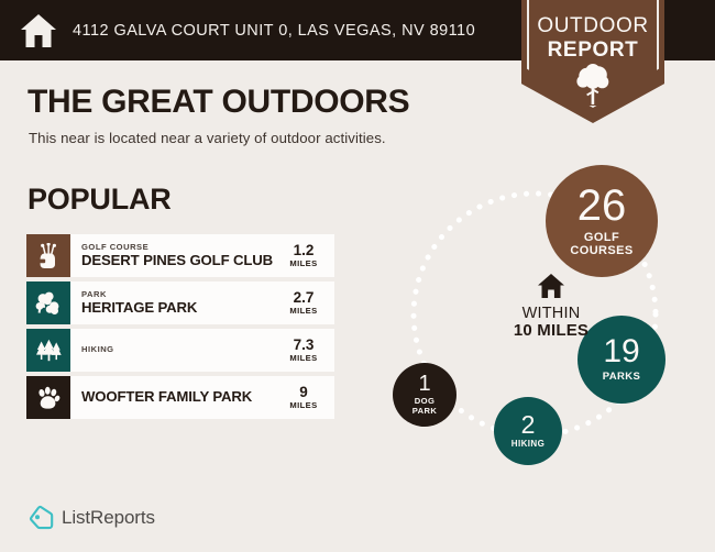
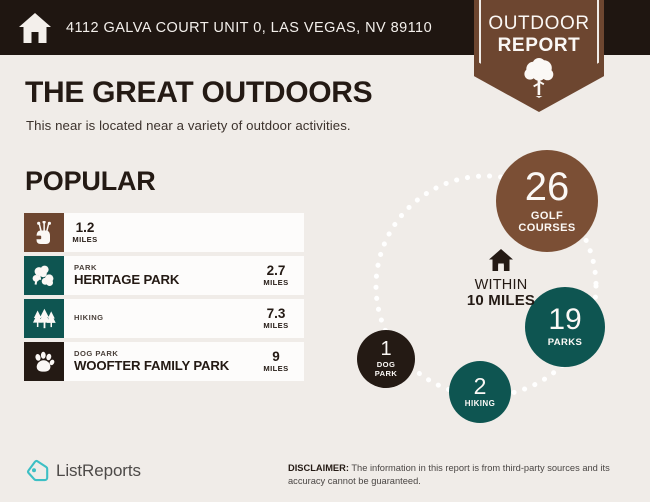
  4112 GALVA COURT UNIT 0, LAS VEGAS, NV 89110
  OUTDOOR
  REPORT
  THE GREAT OUTDOORS
  This near is located near a variety of outdoor activities.
  POPULAR
- GOLF COURSE
- DESERT PINES GOLF CLUB
  1.2
  MILES
  PARK
  HERITAGE PARK
  2.7
  MILES
  HIKING
  7.3
  MILES
+ DOG PARK
  WOOFTER FAMILY PARK
  9
  MILES
  26
  GOLF
  COURSES
  19
  PARKS
  2
  HIKING
  1
  DOG
  PARK
  WITHIN
  10 MILES
  ListReports
+ DISCLAIMER: The information in this report is from third-party sources and its accuracy cannot be guaranteed.
